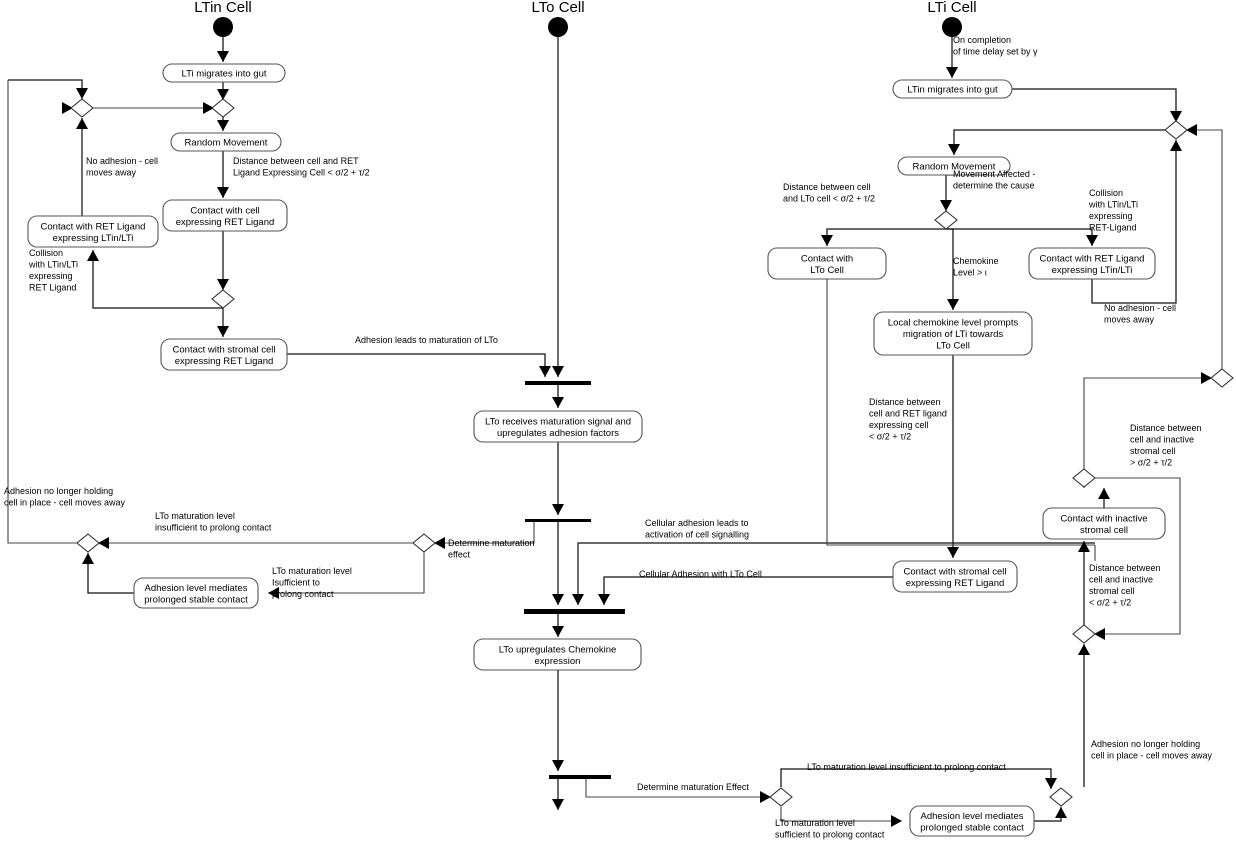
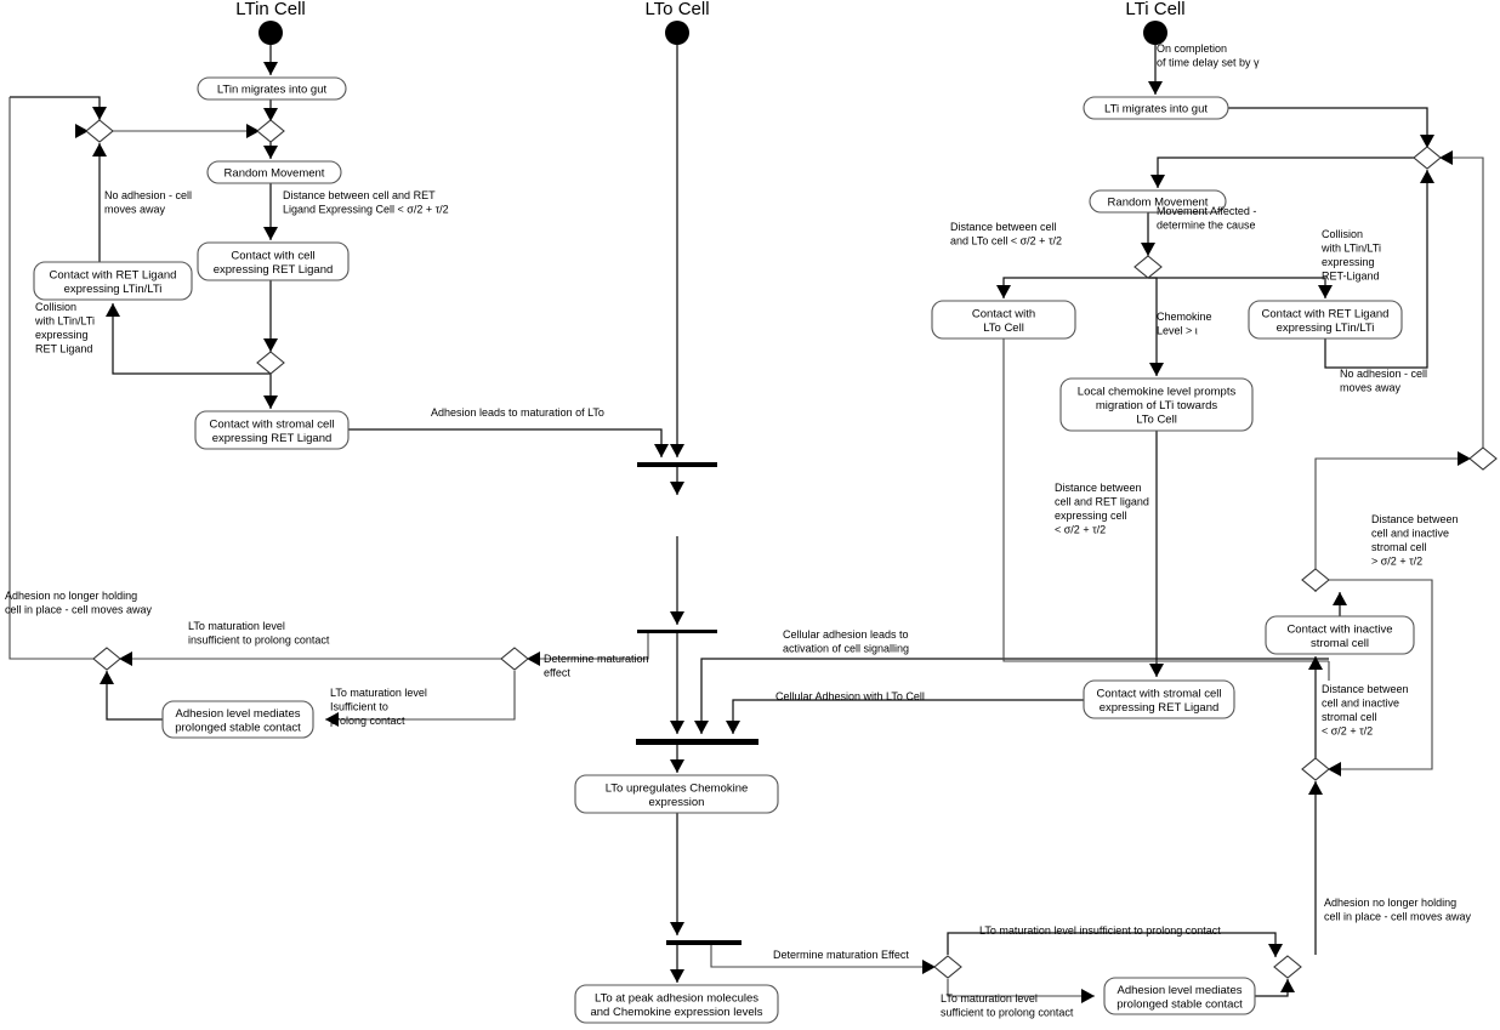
- LTi migrates into gut
+ LTin migrates into gut
  Random Movement
  Contact with cell
  expressing RET Ligand
  Contact with RET Ligand
  expressing LTin/LTi
  Contact with stromal cell
  expressing RET Ligand
  Adhesion level mediates
  prolonged stable contact
- LTo receives maturation signal and
- upregulates adhesion factors
  LTo upregulates Chemokine
  expression
+ LTo at peak adhesion molecules
+ and Chemokine expression levels
- LTin migrates into gut
+ LTi migrates into gut
  Random Movement
  Contact with
  LTo Cell
  Contact with RET Ligand
  expressing LTin/LTi
  Local chemokine level prompts
  migration of LTi towards
  LTo Cell
  Contact with stromal cell
  expressing RET Ligand
  Contact with inactive
  stromal cell
  Adhesion level mediates
  prolonged stable contact
  No adhesion - cell
  moves away
  Distance between cell and RET
  Ligand Expressing Cell < σ/2 + τ/2
  Collision
  with LTin/LTi
  expressing
  RET Ligand
  Adhesion leads to maturation of LTo
  Adhesion no longer holding
  cell in place - cell moves away
  LTo maturation level
  insufficient to prolong contact
  Determine maturation
  effect
  LTo maturation level
  Isufficient to
  prolong contact
  Cellular adhesion leads to
  activation of cell signalling
  Cellular Adhesion with LTo Cell
  Determine maturation Effect
  LTo maturation level insufficient to prolong contact
  LTo maturation level
  sufficient to prolong contact
  On completion
  of time delay set by γ
  Movement Affected -
  determine the cause
  Distance between cell
  and LTo cell < σ/2 + τ/2
  Collision
  with LTin/LTi
  expressing
  RET-Ligand
  Chemokine
  Level > ι
  No adhesion - cell
  moves away
  Distance between
  cell and RET ligand
  expressing cell
  < σ/2 + τ/2
  Distance between
  cell and inactive
  stromal cell
  > σ/2 + τ/2
  Distance between
  cell and inactive
  stromal cell
  < σ/2 + τ/2
  Adhesion no longer holding
  cell in place - cell moves away
  LTin Cell
  LTo Cell
  LTi Cell
